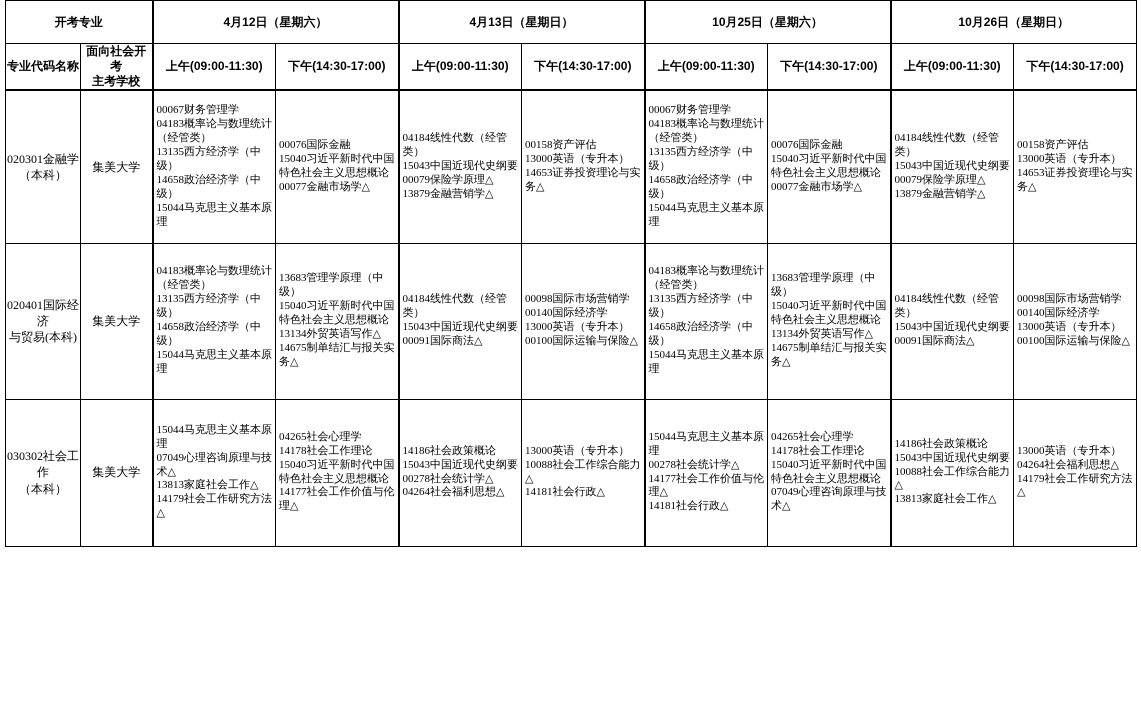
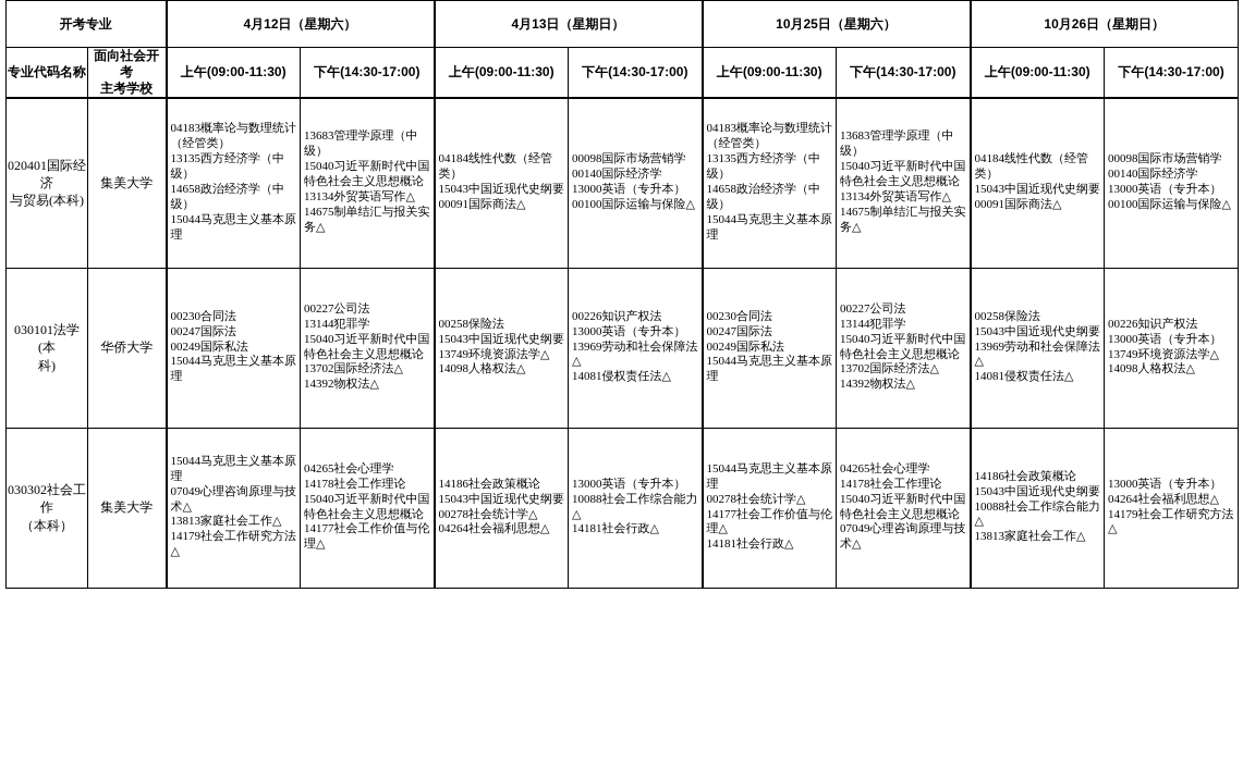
  开考专业	4月12日（星期六）	4月13日（星期日）	10月25日（星期六）	10月26日（星期日）
  专业代码名称	面向社会开考 主考学校	上午(09:00-11:30)	下午(14:30-17:00)	上午(09:00-11:30)	下午(14:30-17:00)	上午(09:00-11:30)	下午(14:30-17:00)	上午(09:00-11:30)	下午(14:30-17:00)
- 020301金融学 （本科）	集美大学	00067财务管理学 04183概率论与数理统计（经管类） 13135西方经济学（中级） 14658政治经济学（中级） 15044马克思主义基本原理	00076国际金融 15040习近平新时代中国特色社会主义思想概论 00077金融市场学△	04184线性代数（经管类） 15043中国近现代史纲要 00079保险学原理△ 13879金融营销学△	00158资产评估 13000英语（专升本） 14653证券投资理论与实务△	00067财务管理学 04183概率论与数理统计（经管类） 13135西方经济学（中级） 14658政治经济学（中级） 15044马克思主义基本原理	00076国际金融 15040习近平新时代中国特色社会主义思想概论 00077金融市场学△	04184线性代数（经管类） 15043中国近现代史纲要 00079保险学原理△ 13879金融营销学△	00158资产评估 13000英语（专升本） 14653证券投资理论与实务△
  020401国际经济 与贸易(本科)	集美大学	04183概率论与数理统计（经管类） 13135西方经济学（中级） 14658政治经济学（中级） 15044马克思主义基本原理	13683管理学原理（中级） 15040习近平新时代中国特色社会主义思想概论 13134外贸英语写作△ 14675制单结汇与报关实务△	04184线性代数（经管类） 15043中国近现代史纲要 00091国际商法△	00098国际市场营销学 00140国际经济学 13000英语（专升本） 00100国际运输与保险△	04183概率论与数理统计（经管类） 13135西方经济学（中级） 14658政治经济学（中级） 15044马克思主义基本原理	13683管理学原理（中级） 15040习近平新时代中国特色社会主义思想概论 13134外贸英语写作△ 14675制单结汇与报关实务△	04184线性代数（经管类） 15043中国近现代史纲要 00091国际商法△	00098国际市场营销学 00140国际经济学 13000英语（专升本） 00100国际运输与保险△
+ 030101法学(本 科)	华侨大学	00230合同法 00247国际法 00249国际私法 15044马克思主义基本原理	00227公司法 13144犯罪学 15040习近平新时代中国特色社会主义思想概论 13702国际经济法△ 14392物权法△	00258保险法 15043中国近现代史纲要 13749环境资源法学△ 14098人格权法△	00226知识产权法 13000英语（专升本） 13969劳动和社会保障法△ 14081侵权责任法△	00230合同法 00247国际法 00249国际私法 15044马克思主义基本原理	00227公司法 13144犯罪学 15040习近平新时代中国特色社会主义思想概论 13702国际经济法△ 14392物权法△	00258保险法 15043中国近现代史纲要 13969劳动和社会保障法△ 14081侵权责任法△	00226知识产权法 13000英语（专升本） 13749环境资源法学△ 14098人格权法△
  030302社会工作 （本科）	集美大学	15044马克思主义基本原理 07049心理咨询原理与技术△ 13813家庭社会工作△ 14179社会工作研究方法△	04265社会心理学 14178社会工作理论 15040习近平新时代中国特色社会主义思想概论 14177社会工作价值与伦理△	14186社会政策概论 15043中国近现代史纲要 00278社会统计学△ 04264社会福利思想△	13000英语（专升本） 10088社会工作综合能力△ 14181社会行政△	15044马克思主义基本原理 00278社会统计学△ 14177社会工作价值与伦理△ 14181社会行政△	04265社会心理学 14178社会工作理论 15040习近平新时代中国特色社会主义思想概论 07049心理咨询原理与技术△	14186社会政策概论 15043中国近现代史纲要 10088社会工作综合能力△ 13813家庭社会工作△	13000英语（专升本） 04264社会福利思想△ 14179社会工作研究方法△
